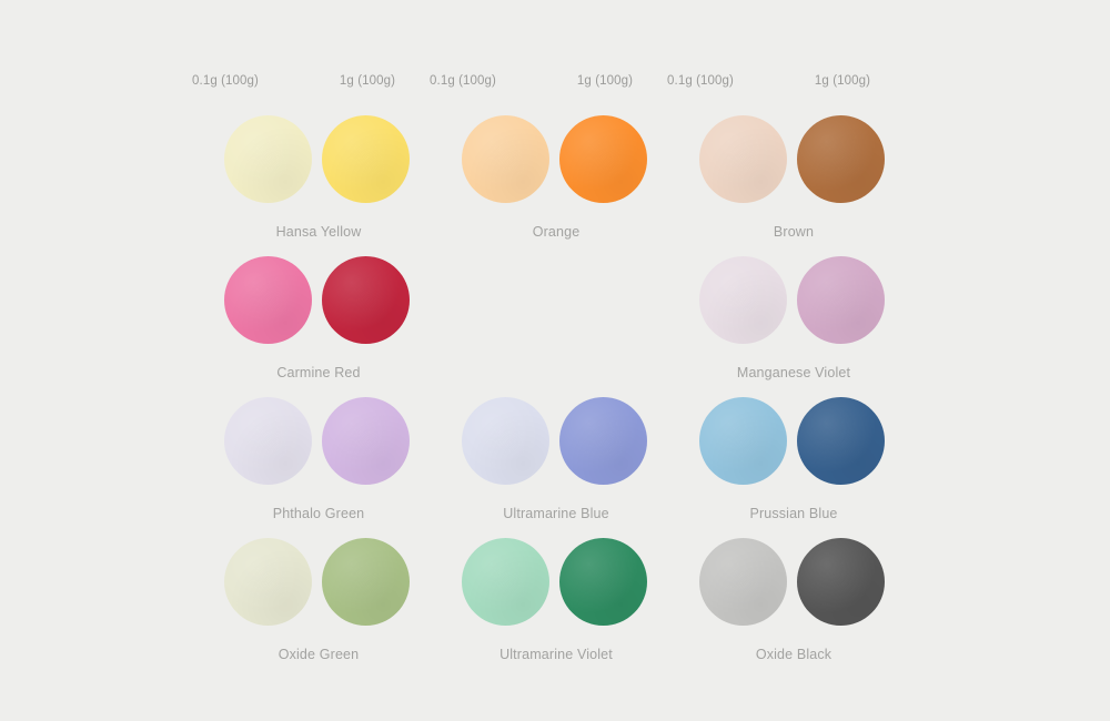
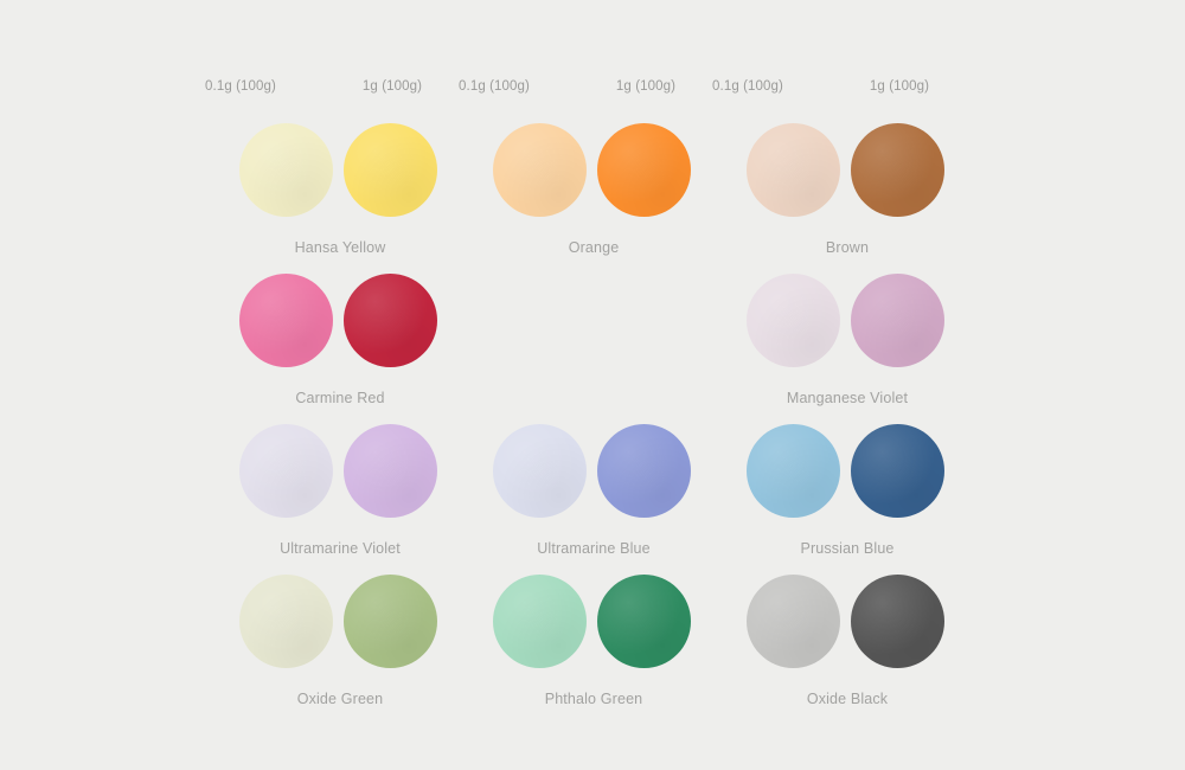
  0.1g (100g)
  1g (100g)
  0.1g (100g)
  1g (100g)
  0.1g (100g)
  1g (100g)
  Hansa Yellow
  Orange
  Brown
  Carmine Red
  Manganese Violet
- Phthalo Green
+ Ultramarine Violet
  Ultramarine Blue
  Prussian Blue
  Oxide Green
- Ultramarine Violet
+ Phthalo Green
  Oxide Black
